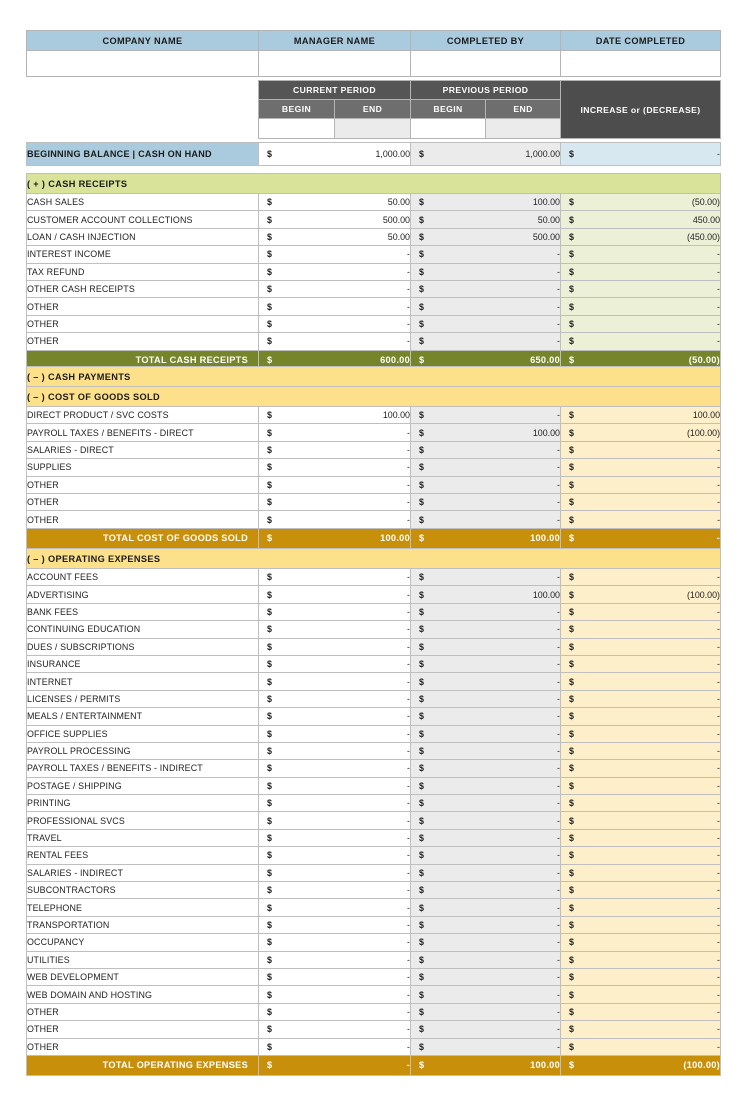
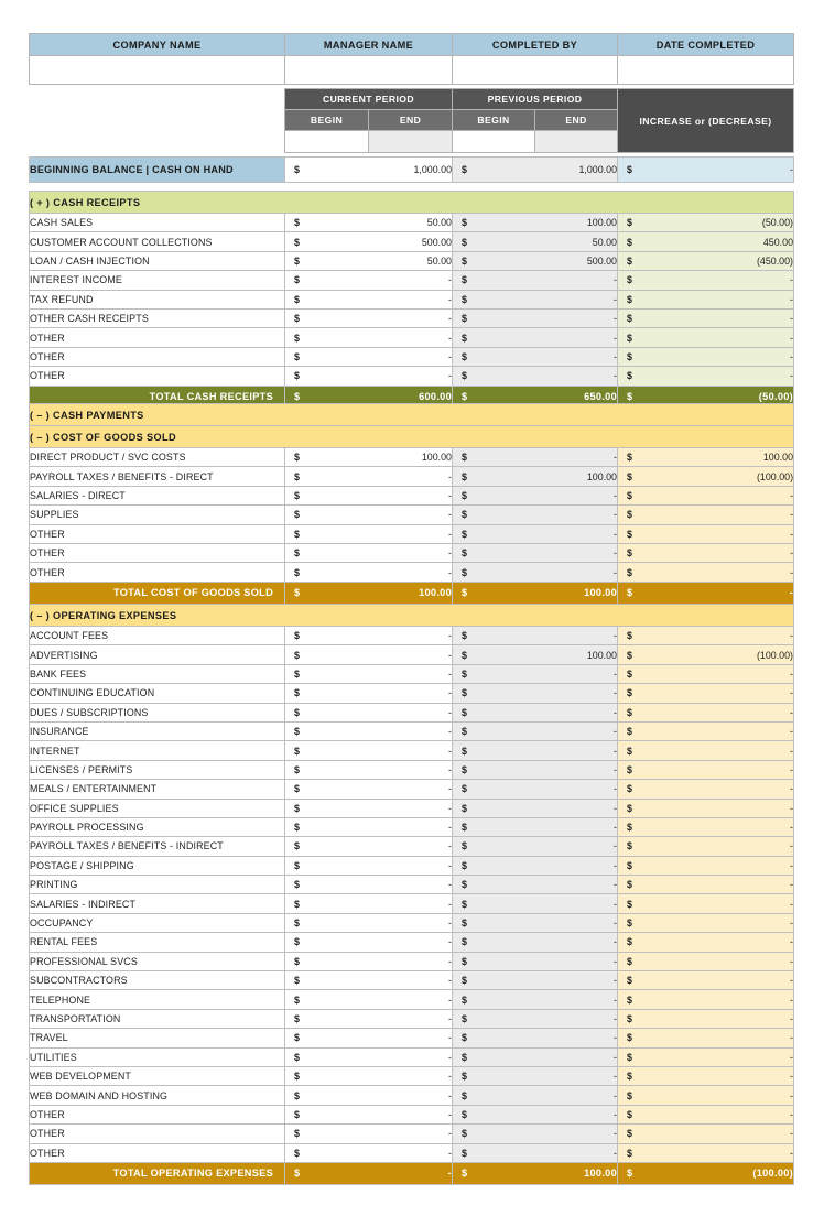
  COMPANY NAME	MANAGER NAME	COMPLETED BY	DATE COMPLETED
  CURRENT PERIOD	PREVIOUS PERIOD	INCREASE or (DECREASE)
  BEGIN	END	BEGIN	END
  BEGINNING BALANCE | CASH ON HAND	$ 1,000.00	$ 1,000.00	$ -
  ( + ) CASH RECEIPTS
  CASH SALES	$ 50.00	$ 100.00	$ (50.00)
  CUSTOMER ACCOUNT COLLECTIONS	$ 500.00	$ 50.00	$ 450.00
  LOAN / CASH INJECTION	$ 50.00	$ 500.00	$ (450.00)
  INTEREST INCOME	$ -	$ -	$ -
  TAX REFUND	$ -	$ -	$ -
  OTHER CASH RECEIPTS	$ -	$ -	$ -
  OTHER	$ -	$ -	$ -
  OTHER	$ -	$ -	$ -
  OTHER	$ -	$ -	$ -
  TOTAL CASH RECEIPTS	$ 600.00	$ 650.00	$ (50.00)
  ( – ) CASH PAYMENTS
  ( – ) COST OF GOODS SOLD
  DIRECT PRODUCT / SVC COSTS	$ 100.00	$ -	$ 100.00
  PAYROLL TAXES / BENEFITS - DIRECT	$ -	$ 100.00	$ (100.00)
  SALARIES - DIRECT	$ -	$ -	$ -
  SUPPLIES	$ -	$ -	$ -
  OTHER	$ -	$ -	$ -
  OTHER	$ -	$ -	$ -
  OTHER	$ -	$ -	$ -
  TOTAL COST OF GOODS SOLD	$ 100.00	$ 100.00	$ -
  ( – ) OPERATING EXPENSES
  ACCOUNT FEES	$ -	$ -	$ -
  ADVERTISING	$ -	$ 100.00	$ (100.00)
  BANK FEES	$ -	$ -	$ -
  CONTINUING EDUCATION	$ -	$ -	$ -
  DUES / SUBSCRIPTIONS	$ -	$ -	$ -
  INSURANCE	$ -	$ -	$ -
  INTERNET	$ -	$ -	$ -
  LICENSES / PERMITS	$ -	$ -	$ -
  MEALS / ENTERTAINMENT	$ -	$ -	$ -
  OFFICE SUPPLIES	$ -	$ -	$ -
  PAYROLL PROCESSING	$ -	$ -	$ -
  PAYROLL TAXES / BENEFITS - INDIRECT	$ -	$ -	$ -
  POSTAGE / SHIPPING	$ -	$ -	$ -
  PRINTING	$ -	$ -	$ -
- PROFESSIONAL SVCS	$ -	$ -	$ -
+ SALARIES - INDIRECT	$ -	$ -	$ -
- TRAVEL	$ -	$ -	$ -
+ OCCUPANCY	$ -	$ -	$ -
  RENTAL FEES	$ -	$ -	$ -
- SALARIES - INDIRECT	$ -	$ -	$ -
+ PROFESSIONAL SVCS	$ -	$ -	$ -
  SUBCONTRACTORS	$ -	$ -	$ -
  TELEPHONE	$ -	$ -	$ -
  TRANSPORTATION	$ -	$ -	$ -
- OCCUPANCY	$ -	$ -	$ -
+ TRAVEL	$ -	$ -	$ -
  UTILITIES	$ -	$ -	$ -
  WEB DEVELOPMENT	$ -	$ -	$ -
  WEB DOMAIN AND HOSTING	$ -	$ -	$ -
  OTHER	$ -	$ -	$ -
  OTHER	$ -	$ -	$ -
  OTHER	$ -	$ -	$ -
  TOTAL OPERATING EXPENSES	$ -	$ 100.00	$ (100.00)
